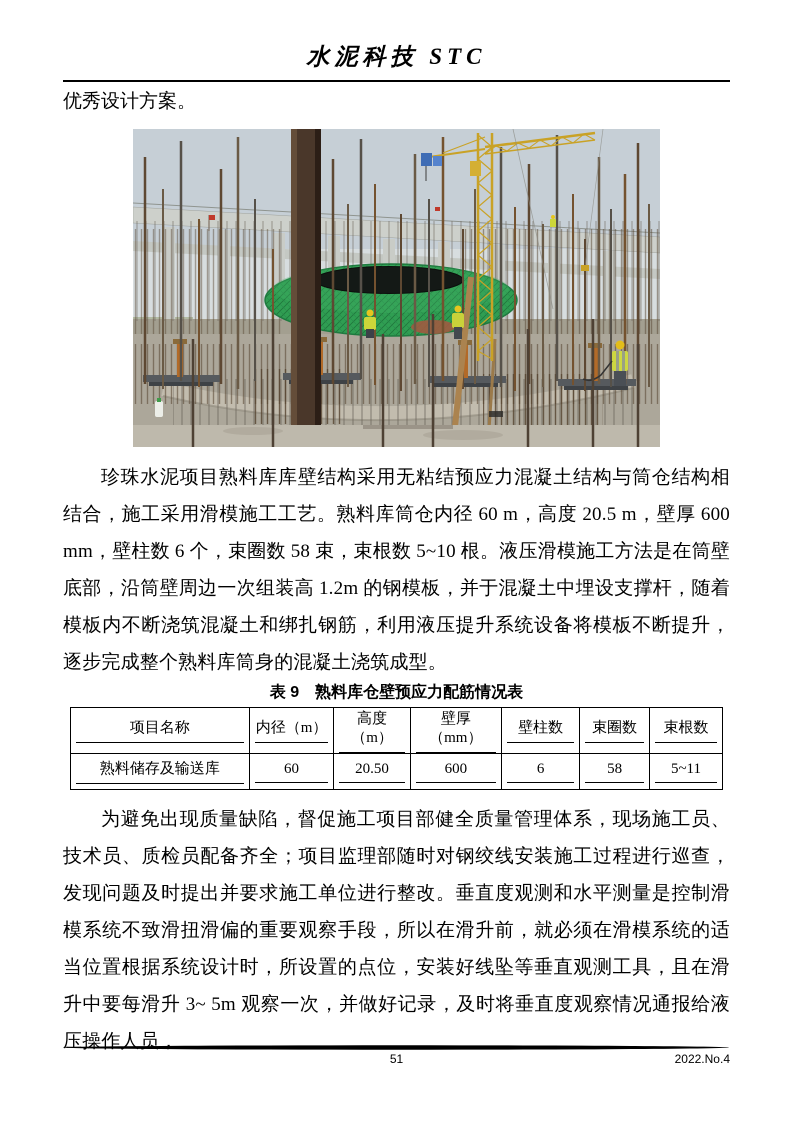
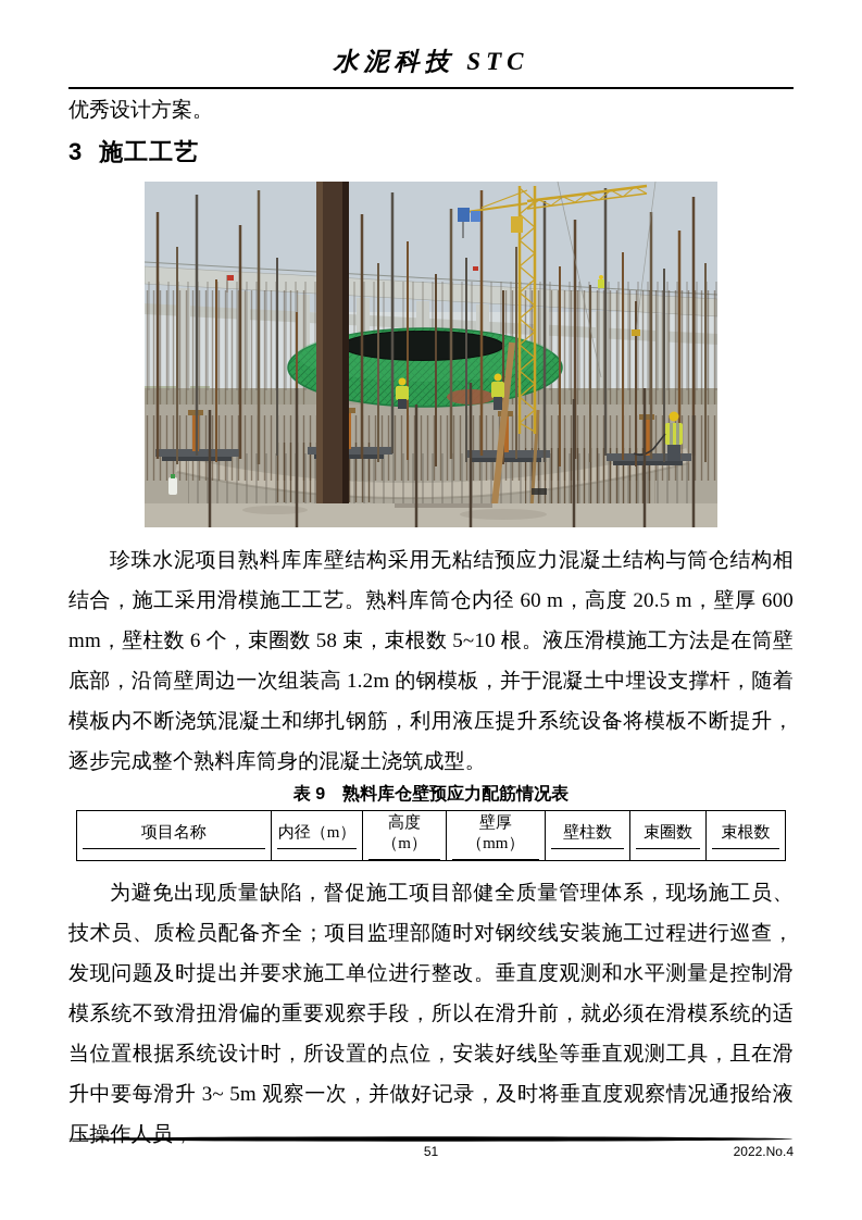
  水泥科技 STC
  优秀设计方案。
+ 3 施工工艺
  珍珠水泥项目熟料库库壁结构采用无粘结预应力混凝土结构与筒仓结构相结合，施工采用滑模施工工艺。熟料库筒仓内径 60 m，高度 20.5 m，壁厚 600 mm，壁柱数 6 个，束圈数 58 束，束根数 5~10 根。液压滑模施工方法是在筒壁底部，沿筒壁周边一次组装高 1.2m 的钢模板，并于混凝土中埋设支撑杆，随着模板内不断浇筑混凝土和绑扎钢筋，利用液压提升系统设备将模板不断提升，逐步完成整个熟料库筒身的混凝土浇筑成型。
  表 9 熟料库仓壁预应力配筋情况表
  项目名称	内径（m）	高度（m）	壁厚（mm）	壁柱数	束圈数	束根数
- 熟料储存及输送库	60	20.50	600	6	58	5~11
  为避免出现质量缺陷，督促施工项目部健全质量管理体系，现场施工员、技术员、质检员配备齐全；项目监理部随时对钢绞线安装施工过程进行巡查，发现问题及时提出并要求施工单位进行整改。垂直度观测和水平测量是控制滑模系统不致滑扭滑偏的重要观察手段，所以在滑升前，就必须在滑模系统的适当位置根据系统设计时，所设置的点位，安装好线坠等垂直观测工具，且在滑升中要每滑升 3~ 5m 观察一次，并做好记录，及时将垂直度观察情况通报给液压操作人员，
  51
  2022.No.4
